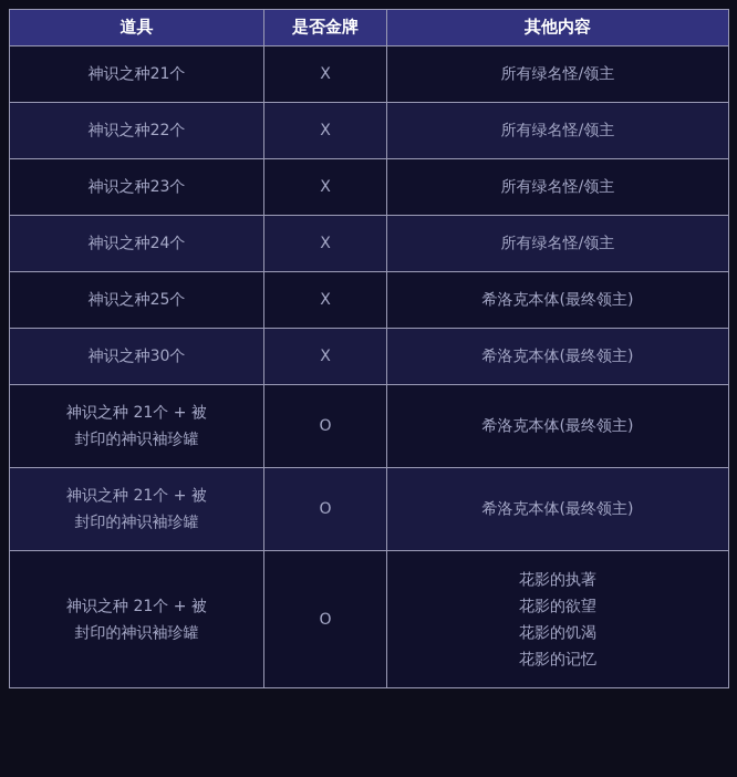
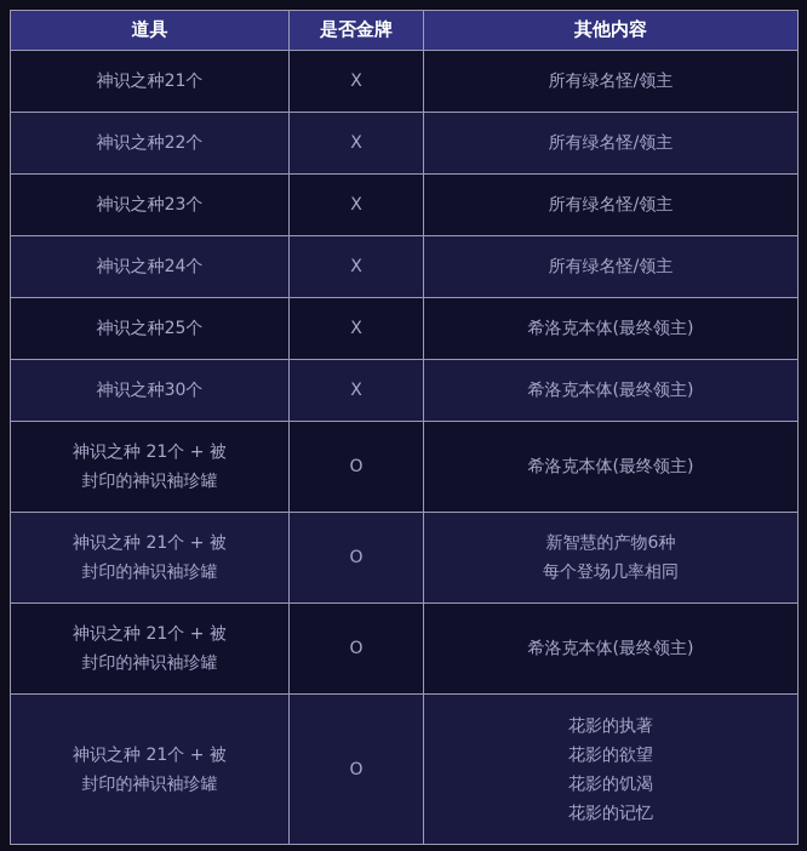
  道具	是否金牌	其他内容
  神识之种21个	X	所有绿名怪/领主
  神识之种22个	X	所有绿名怪/领主
  神识之种23个	X	所有绿名怪/领主
  神识之种24个	X	所有绿名怪/领主
  神识之种25个	X	希洛克本体(最终领主)
  神识之种30个	X	希洛克本体(最终领主)
  神识之种 21个 + 被 封印的神识袖珍罐	O	希洛克本体(最终领主)
+ 神识之种 21个 + 被 封印的神识袖珍罐	O	新智慧的产物6种 每个登场几率相同
  神识之种 21个 + 被 封印的神识袖珍罐	O	希洛克本体(最终领主)
  神识之种 21个 + 被 封印的神识袖珍罐	O	花影的执著 花影的欲望 花影的饥渴 花影的记忆
